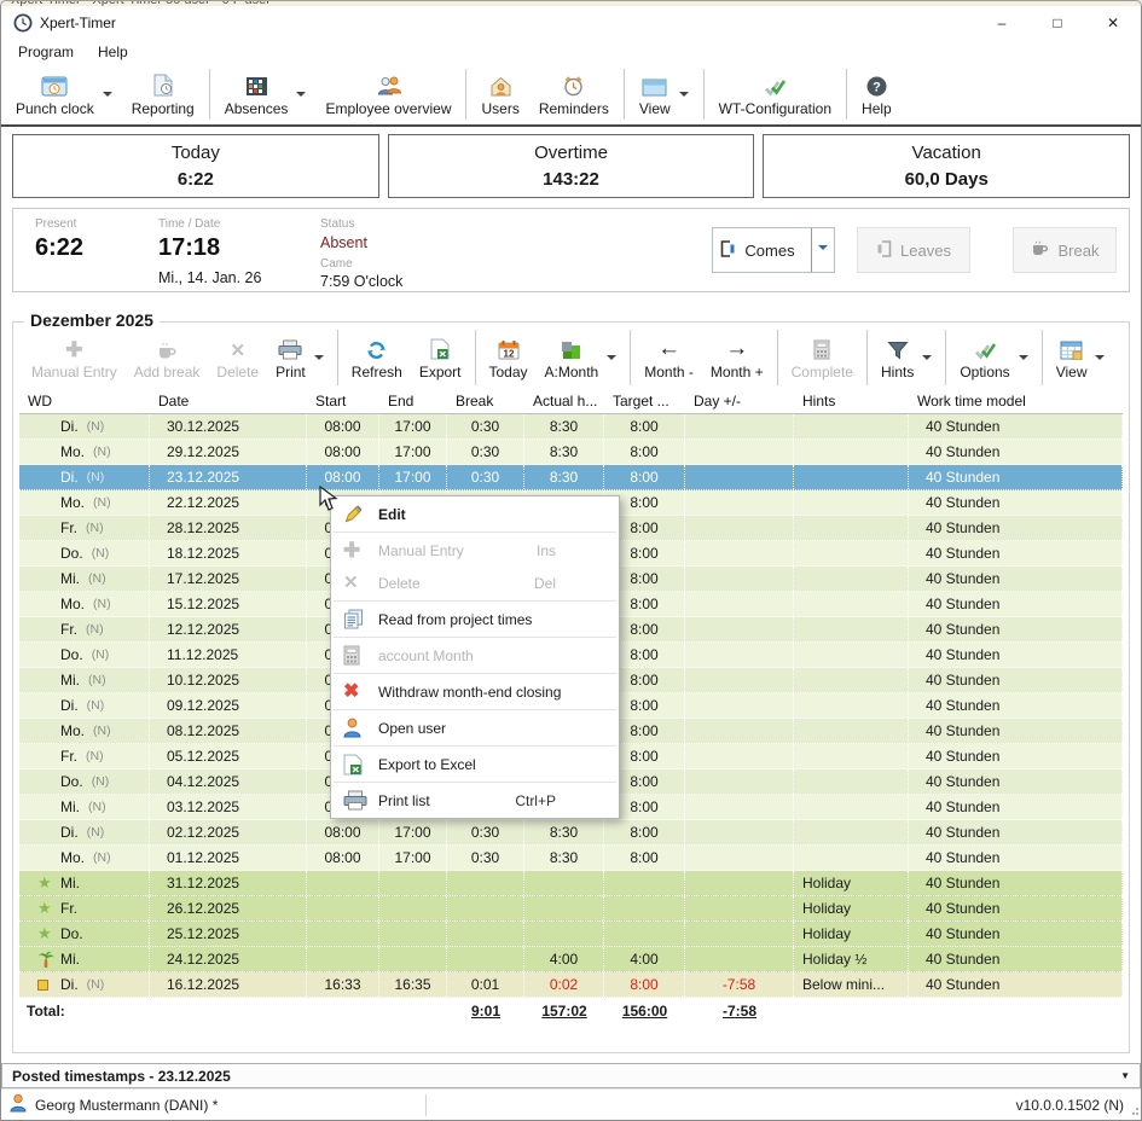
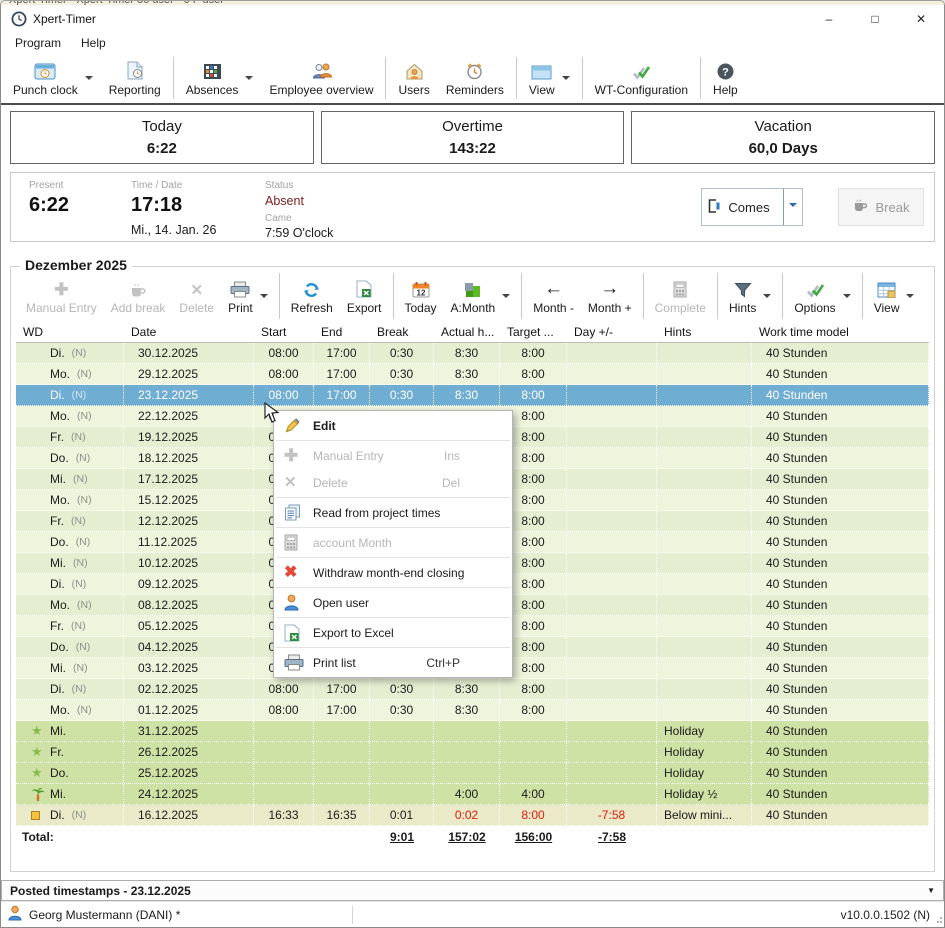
  Xpert-Timer
  –
  □
  ✕
  Program
  Help
  Punch clock
  Reporting
  Absences
  Employee overview
  Users
  Reminders
  View
  WT-Configuration
  ?
  Help
  Today
  6:22
  Overtime
  143:22
  Vacation
  60,0 Days
  Present
  6:22
  Time / Date
  17:18
  Mi., 14. Jan. 26
  Status
  Absent
  Came
  7:59 O'clock
  Comes
- Leaves
  Break
  Dezember 2025
  ✚
  Manual Entry
  Add break
  ✕
  Delete
  Print
  Refresh
  Export
  12
  Today
  A:Month
  ←
  Month -
  →
  Month +
  Complete
  Hints
  Options
  View
  WD
  Date
  Start
  End
  Break
  Actual h...
  Target ...
  Day +/-
  Hints
  Work time model
  Di.
  (N)
  30.12.2025
  08:00
  17:00
  0:30
  8:30
  8:00
  40 Stunden
  Mo.
  (N)
  29.12.2025
  08:00
  17:00
  0:30
  8:30
  8:00
  40 Stunden
  Di.
  (N)
  23.12.2025
  08:00
  17:00
  0:30
  8:30
  8:00
  40 Stunden
  Mo.
  (N)
  22.12.2025
  8:00
  40 Stunden
  Fr.
  (N)
- 28.12.2025
+ 19.12.2025
  8:00
  40 Stunden
  Do.
  (N)
  18.12.2025
  8:00
  40 Stunden
  Mi.
  (N)
  17.12.2025
  8:00
  40 Stunden
  Mo.
  (N)
  15.12.2025
  8:00
  40 Stunden
  Fr.
  (N)
  12.12.2025
  8:00
  40 Stunden
  Do.
  (N)
  11.12.2025
  8:00
  40 Stunden
  Mi.
  (N)
  10.12.2025
  8:00
  40 Stunden
  Di.
  (N)
  09.12.2025
  8:00
  40 Stunden
  Mo.
  (N)
  08.12.2025
  8:00
  40 Stunden
  Fr.
  (N)
  05.12.2025
  8:00
  40 Stunden
  Do.
  (N)
  04.12.2025
  8:00
  40 Stunden
  Mi.
  (N)
  03.12.2025
  8:00
  40 Stunden
  Di.
  (N)
  02.12.2025
  08:00
  17:00
  0:30
  8:30
  8:00
  40 Stunden
  Mo.
  (N)
  01.12.2025
  08:00
  17:00
  0:30
  8:30
  8:00
  40 Stunden
  ★
  Mi.
  31.12.2025
  Holiday
  40 Stunden
  ★
  Fr.
  26.12.2025
  Holiday
  40 Stunden
  ★
  Do.
  25.12.2025
  Holiday
  40 Stunden
  Mi.
  24.12.2025
  4:00
  4:00
  Holiday ½
  40 Stunden
  Di.
  (N)
  16.12.2025
  16:33
  16:35
  0:01
  0:02
  8:00
  -7:58
  Below mini...
  40 Stunden
  Total:
  9:01
  157:02
  156:00
  -7:58
  Posted timestamps - 23.12.2025
  ▼
  Georg Mustermann (DANI) *
  v10.0.0.1502 (N)
  Edit
  ✚
  Manual Entry
  Ins
  ✕
  Delete
  Del
  Read from project times
  account Month
  ✖
  Withdraw month-end closing
  Open user
  Export to Excel
  Print list
  Ctrl+P
